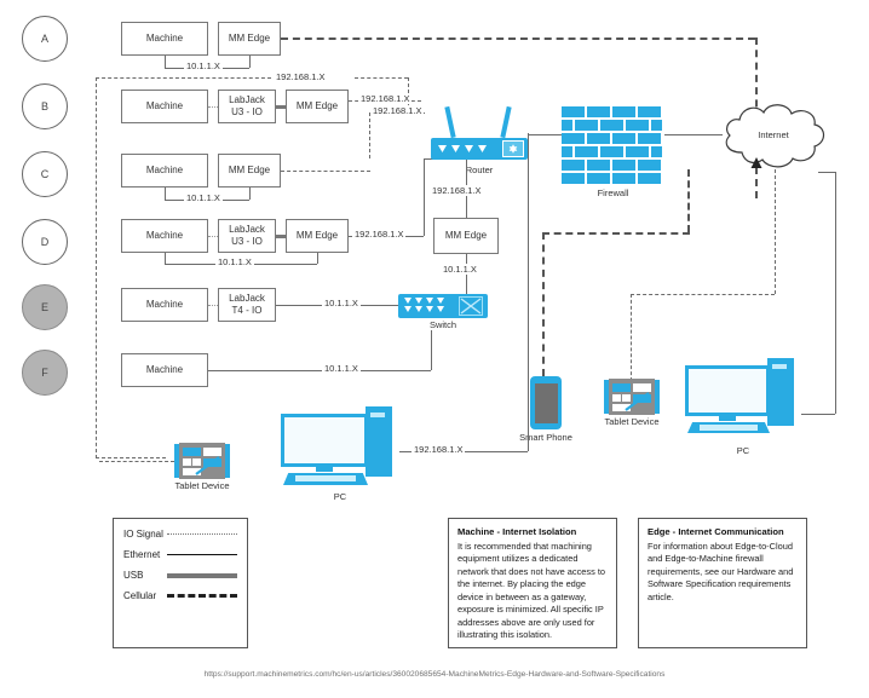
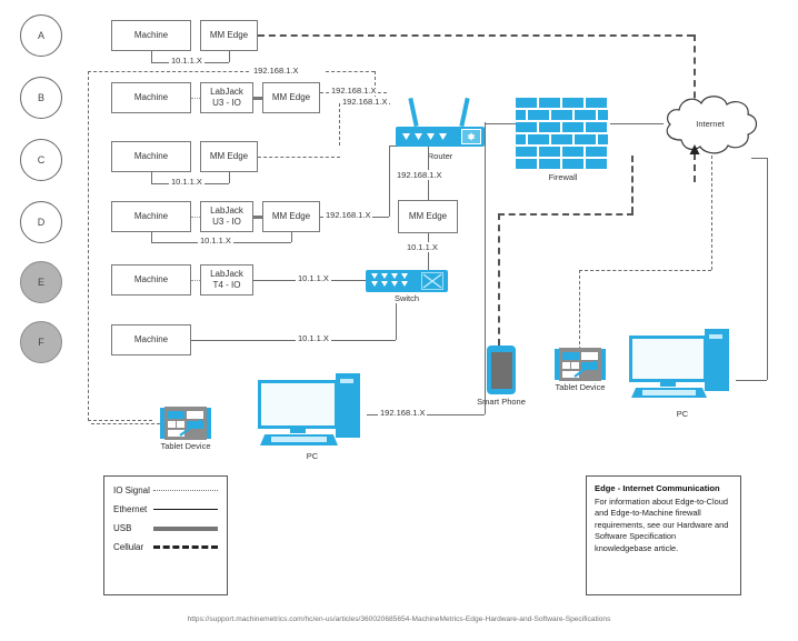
  A
  B
  C
  D
  E
  F
  192.168.1.X
  Machine
  MM Edge
  10.1.1.X
  Machine
  LabJack
  U3 - IO
  MM Edge
  192.168.1.X
  192.168.1.X
  Machine
  MM Edge
  10.1.1.X
  Machine
  LabJack
  U3 - IO
  MM Edge
  192.168.1.X
  10.1.1.X
  Machine
  LabJack
  T4 - IO
  10.1.1.X
  Machine
  10.1.1.X
  Router
  192.168.1.X
  MM Edge
  10.1.1.X
  Switch
  Firewall
  Internet
  Smart Phone
  Tablet Device
  PC
  PC
  192.168.1.X
  Tablet Device
  IO Signal
  Ethernet
  USB
  Cellular
- Machine - Internet Isolation
- It is recommended that machining equipment utilizes a dedicated network that does not have access to the internet. By placing the edge device in between as a gateway, exposure is minimized. All specific IP addresses above are only used for illustrating this isolation.
  Edge - Internet Communication
- For information about Edge-to-Cloud and Edge-to-Machine firewall requirements, see our Hardware and Software Specification requirements article.
+ For information about Edge-to-Cloud and Edge-to-Machine firewall requirements, see our Hardware and Software Specification knowledgebase article.
